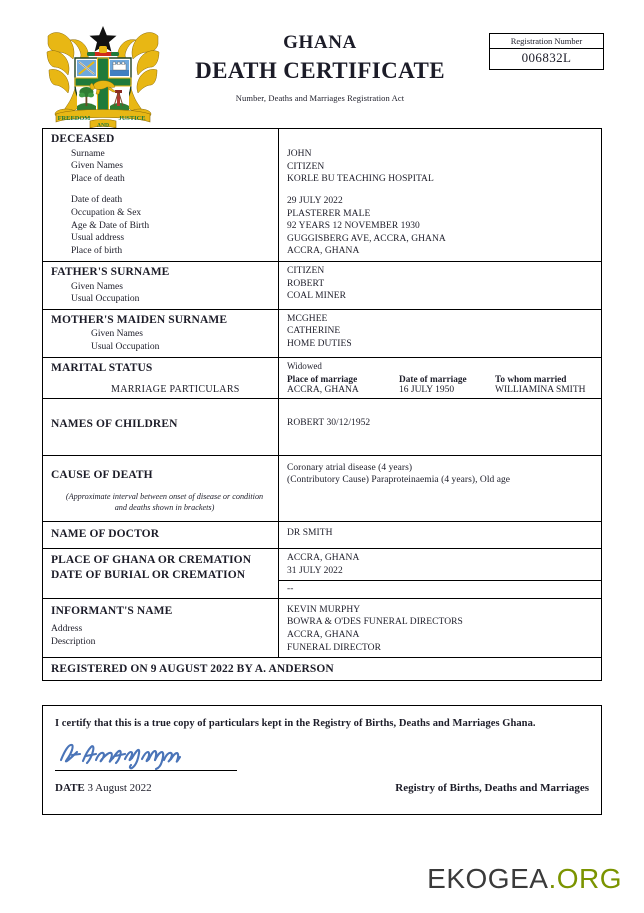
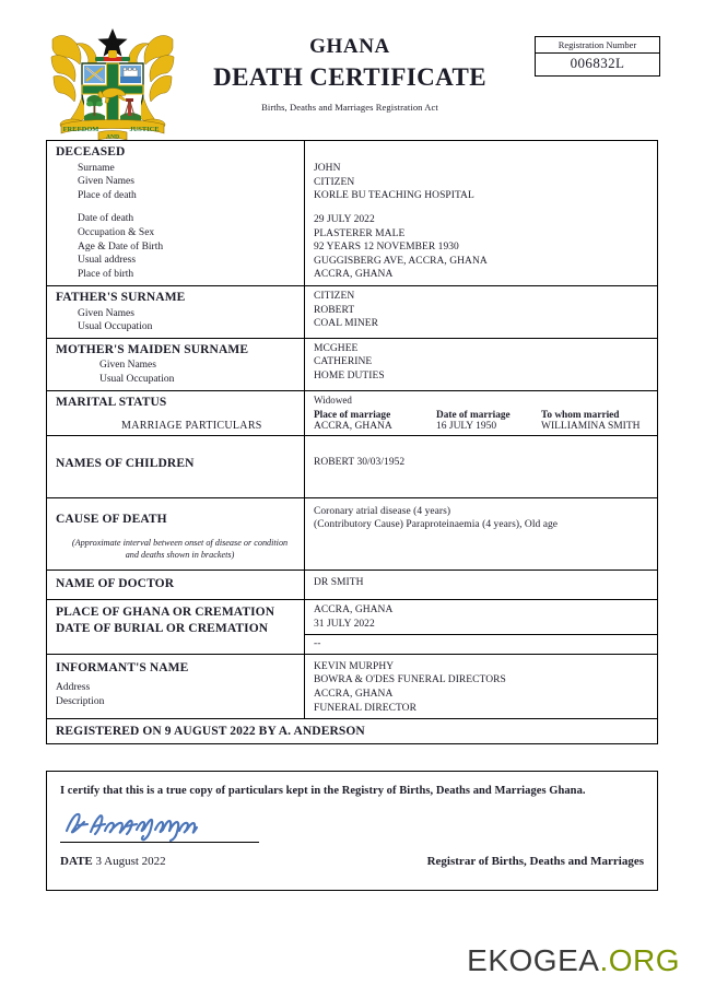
  GHANA
  DEATH CERTIFICATE
- Number, Deaths and Marriages Registration Act
+ Births, Deaths and Marriages Registration Act
  Registration Number
  006832L
  DECEASED
  Surname
  Given Names
  Place of death
  Date of death
  Occupation & Sex
  Age & Date of Birth
  Usual address
  Place of birth
  JOHN
  CITIZEN
  KORLE BU TEACHING HOSPITAL
  29 JULY 2022
  PLASTERER MALE
  92 YEARS 12 NOVEMBER 1930
  GUGGISBERG AVE, ACCRA, GHANA
  ACCRA, GHANA
  FATHER'S SURNAME
  Given Names
  Usual Occupation
  CITIZEN
  ROBERT
  COAL MINER
  MOTHER'S MAIDEN SURNAME
  Given Names
  Usual Occupation
  MCGHEE
  CATHERINE
  HOME DUTIES
  MARITAL STATUS
  MARRIAGE PARTICULARS
  Widowed
  Place of marriage
  Date of marriage
  To whom married
  ACCRA, GHANA
  16 JULY 1950
  WILLIAMINA SMITH
  NAMES OF CHILDREN
- ROBERT 30/12/1952
+ ROBERT 30/03/1952
  CAUSE OF DEATH
  (Approximate interval between onset of disease or condition and deaths shown in brackets)
  Coronary atrial disease (4 years)
  (Contributory Cause) Paraproteinaemia (4 years), Old age
  NAME OF DOCTOR
  DR SMITH
  PLACE OF GHANA OR CREMATION
  DATE OF BURIAL OR CREMATION
  ACCRA, GHANA
  31 JULY 2022
  --
  INFORMANT'S NAME
  Address
  Description
  KEVIN MURPHY
  BOWRA & O'DES FUNERAL DIRECTORS
  ACCRA, GHANA
  FUNERAL DIRECTOR
  REGISTERED ON 9 AUGUST 2022 BY A. ANDERSON
  I certify that this is a true copy of particulars kept in the Registry of Births, Deaths and Marriages Ghana.
  DATE 3 August 2022
- Registry of Births, Deaths and Marriages
+ Registrar of Births, Deaths and Marriages
  EKOGEA.ORG
